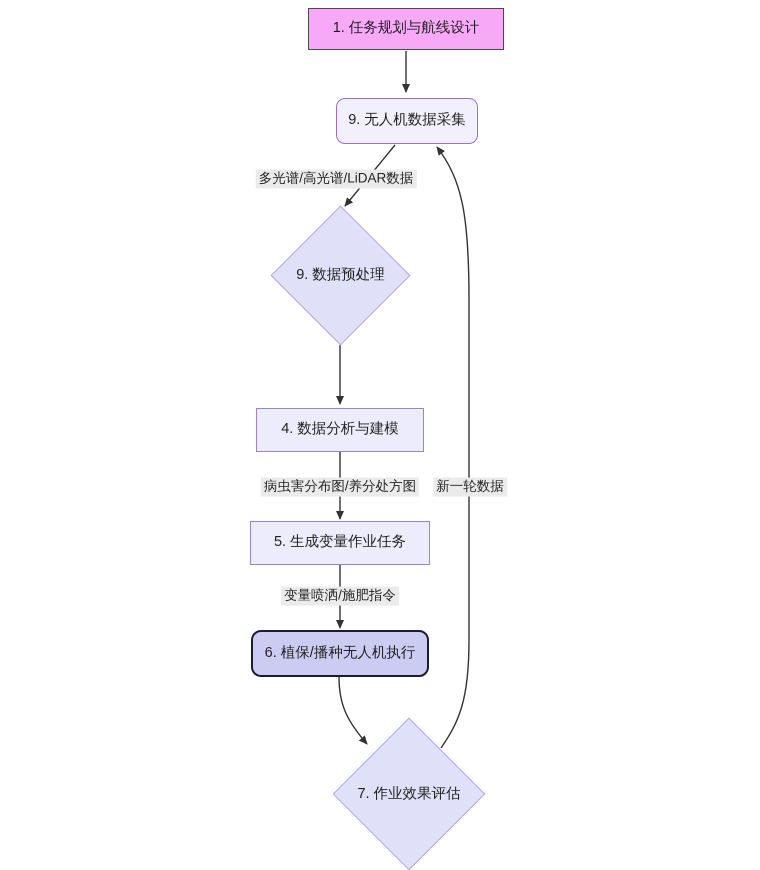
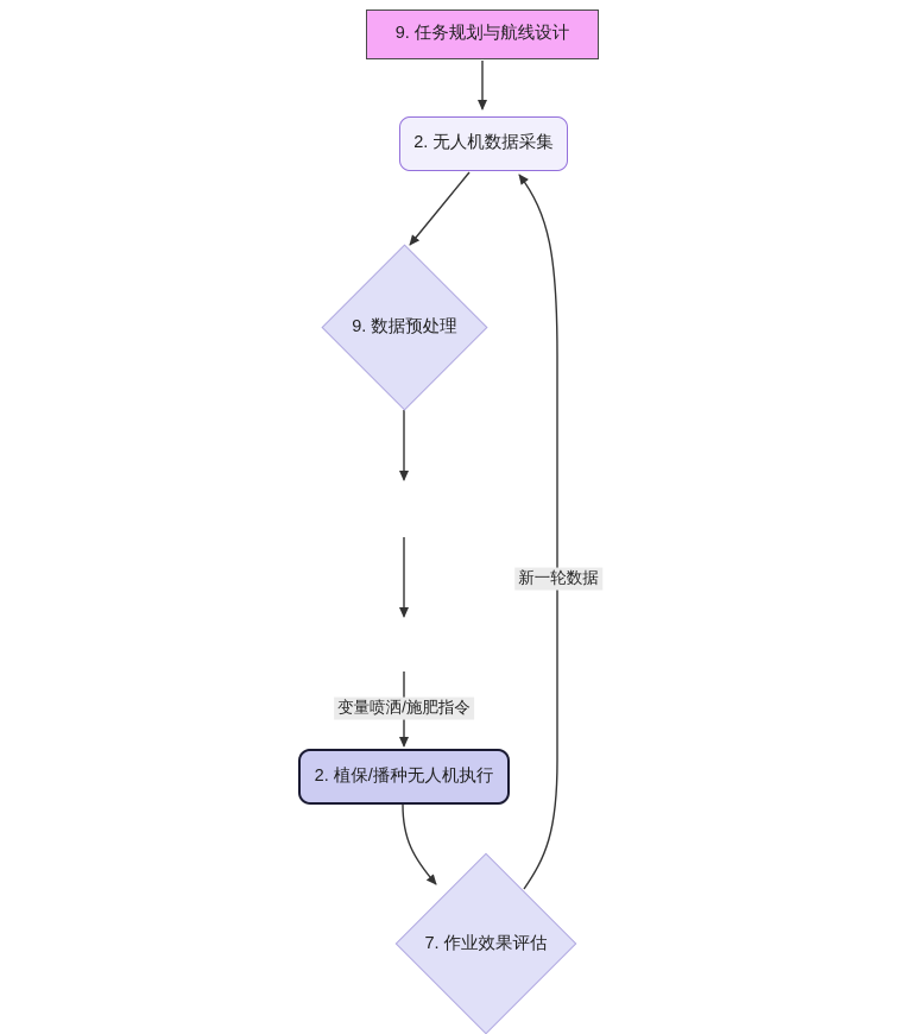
- 1. 任务规划与航线设计
+ 9. 任务规划与航线设计
- 9. 无人机数据采集
+ 2. 无人机数据采集
  9. 数据预处理
- 4. 数据分析与建模
- 5. 生成变量作业任务
- 6. 植保/播种无人机执行
+ 2. 植保/播种无人机执行
  7. 作业效果评估
- 多光谱/高光谱/LiDAR数据
- 病虫害分布图/养分处方图
  变量喷洒/施肥指令
  新一轮数据
